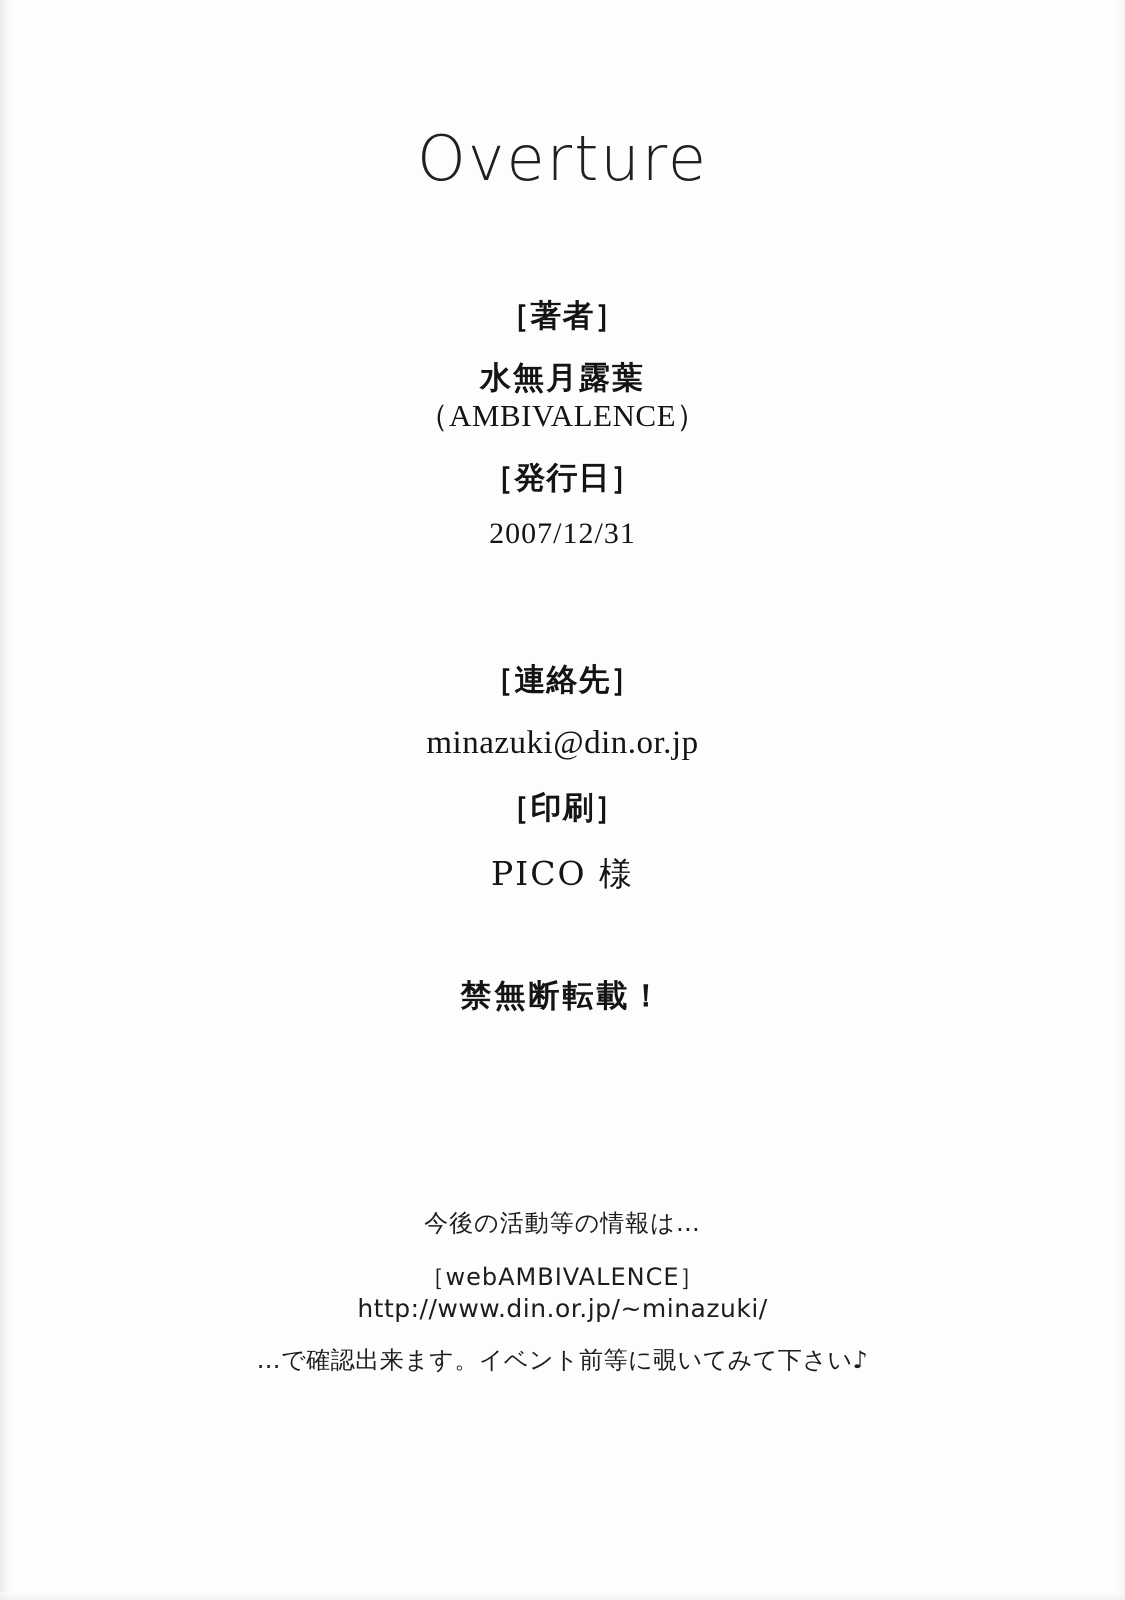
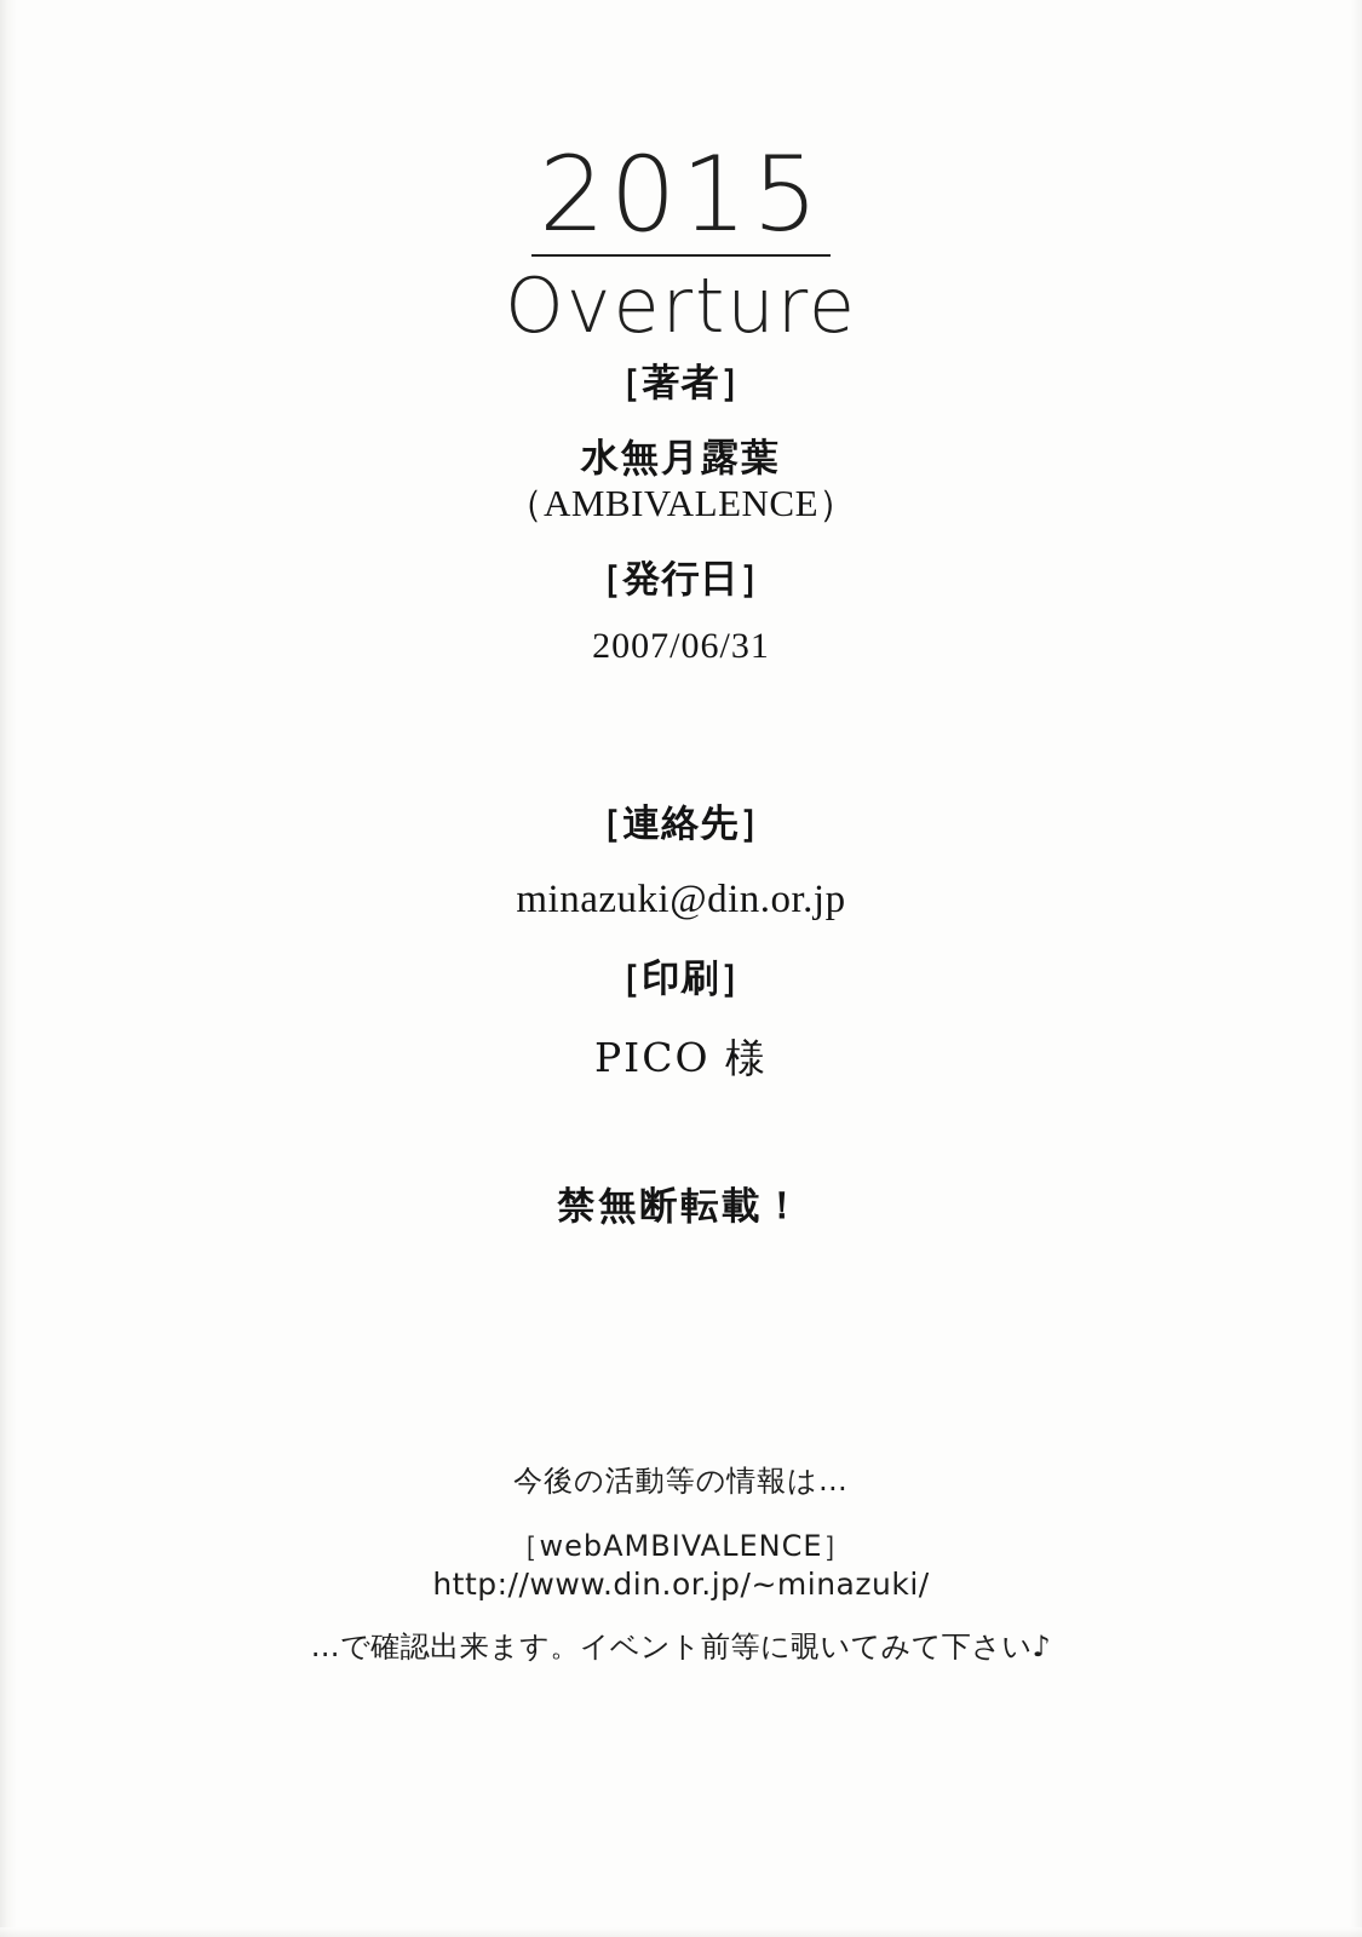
+ 2015
  Overture
  ［著者］
  水無月露葉
  （AMBIVALENCE）
  ［発行日］
- 2007/12/31
+ 2007/06/31
  ［連絡先］
  minazuki@din.or.jp
  ［印刷］
  PICO 様
  禁無断転載！
  今後の活動等の情報は…
  ［webAMBIVALENCE］
  http://www.din.or.jp/~minazuki/
  …で確認出来ます。イベント前等に覗いてみて下さい♪
